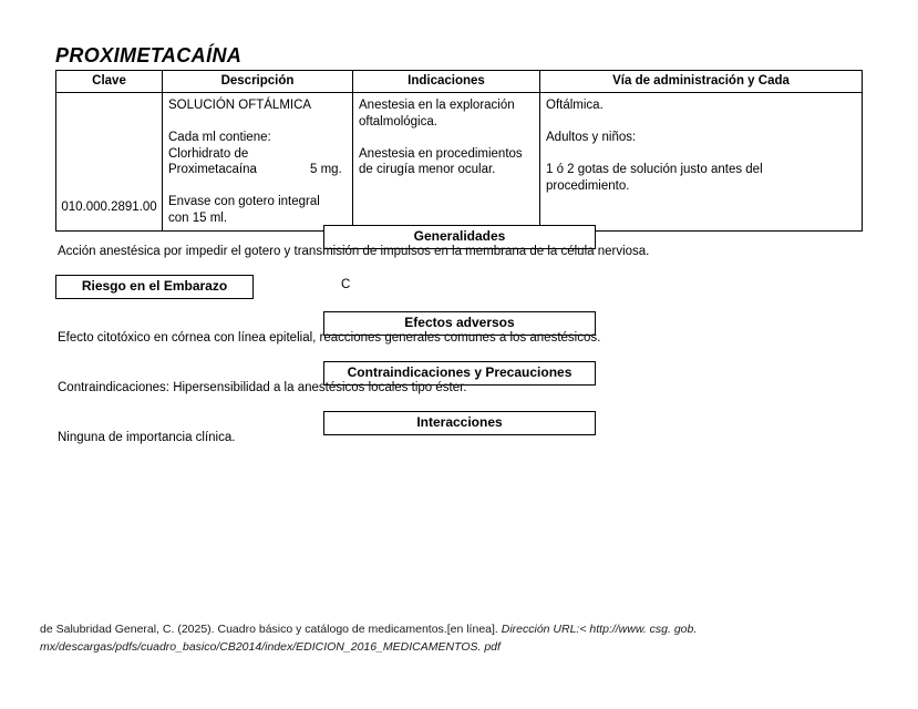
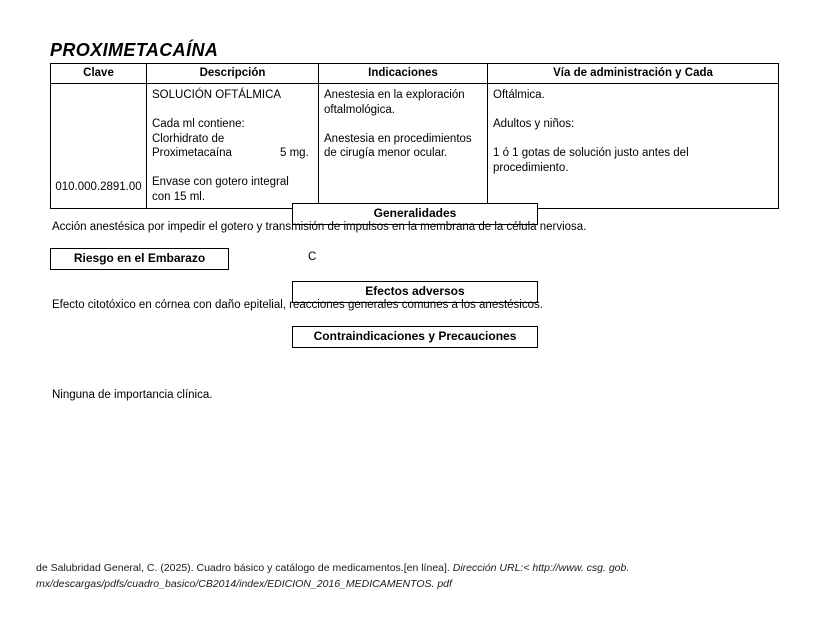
  PROXIMETACAÍNA
  Clave	Descripción	Indicaciones	Vía de administración y Cada
- 010.000.2891.00	SOLUCIÓN OFTÁLMICA Cada ml contiene: Clorhidrato de Proximetacaína 5 mg. Envase con gotero integral con 15 ml.	Anestesia en la exploración oftalmológica. Anestesia en procedimientos de cirugía menor ocular.	Oftálmica. Adultos y niños: 1 ó 2 gotas de solución justo antes del procedimiento.
+ 010.000.2891.00	SOLUCIÓN OFTÁLMICA Cada ml contiene: Clorhidrato de Proximetacaína 5 mg. Envase con gotero integral con 15 ml.	Anestesia en la exploración oftalmológica. Anestesia en procedimientos de cirugía menor ocular.	Oftálmica. Adultos y niños: 1 ó 1 gotas de solución justo antes del procedimiento.
  Generalidades
  Acción anestésica por impedir el gotero y transmisión de impulsos en la membrana de la célula nerviosa.
  Riesgo en el Embarazo
  C
  Efectos adversos
- Efecto citotóxico en córnea con línea epitelial, reacciones generales comunes a los anestésicos.
+ Efecto citotóxico en córnea con daño epitelial, reacciones generales comunes a los anestésicos.
  Contraindicaciones y Precauciones
- Contraindicaciones: Hipersensibilidad a la anestésicos locales tipo éster.
- Interacciones
  Ninguna de importancia clínica.
  de Salubridad General, C. (2025). Cuadro básico y catálogo de medicamentos.[en línea]. Dirección URL:< http://www. csg. gob. mx/descargas/pdfs/cuadro_basico/CB2014/index/EDICION_2016_MEDICAMENTOS. pdf
